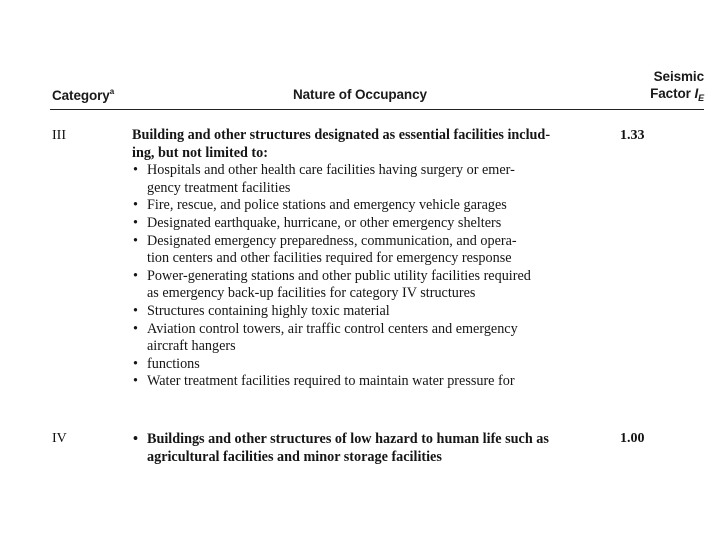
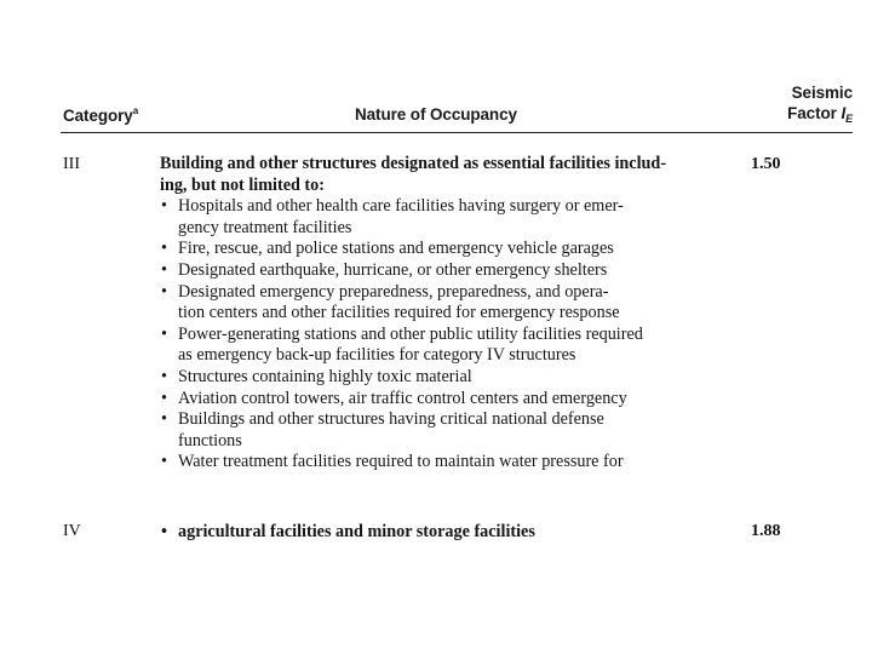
  Categorya
  Nature of Occupancy
  Seismic
  Factor IE
  III
- 1.33
+ 1.50
  Building and other structures designated as essential facilities includ-
  ing, but not limited to:
  •
  Hospitals and other health care facilities having surgery or emer-
  gency treatment facilities
  •
  Fire, rescue, and police stations and emergency vehicle garages
  •
  Designated earthquake, hurricane, or other emergency shelters
  •
- Designated emergency preparedness, communication, and opera-
+ Designated emergency preparedness, preparedness, and opera-
  tion centers and other facilities required for emergency response
  •
  Power-generating stations and other public utility facilities required
  as emergency back-up facilities for category IV structures
  •
  Structures containing highly toxic material
  •
  Aviation control towers, air traffic control centers and emergency
- aircraft hangers
  •
+ Buildings and other structures having critical national defense
  functions
  •
  Water treatment facilities required to maintain water pressure for
  IV
- 1.00
+ 1.88
  •
- Buildings and other structures of low hazard to human life such as
  agricultural facilities and minor storage facilities
